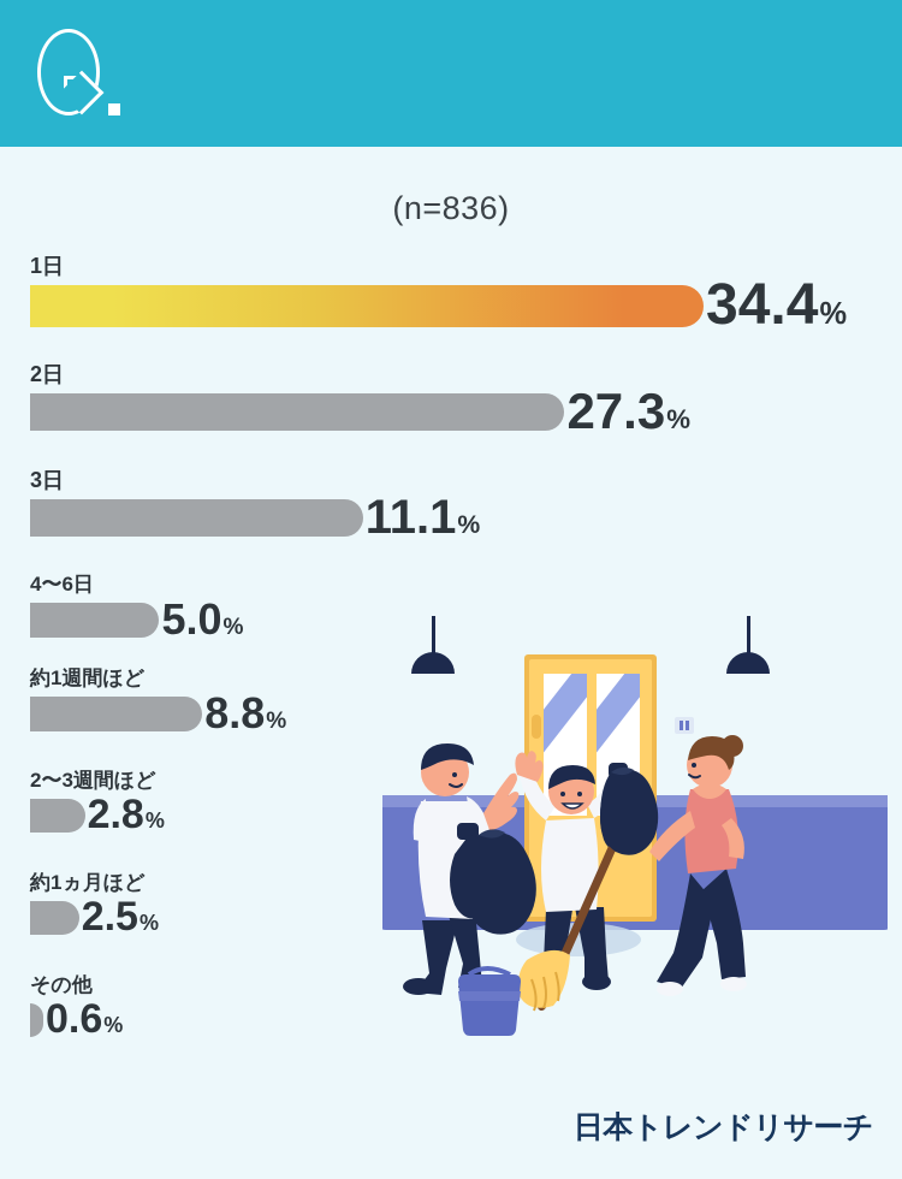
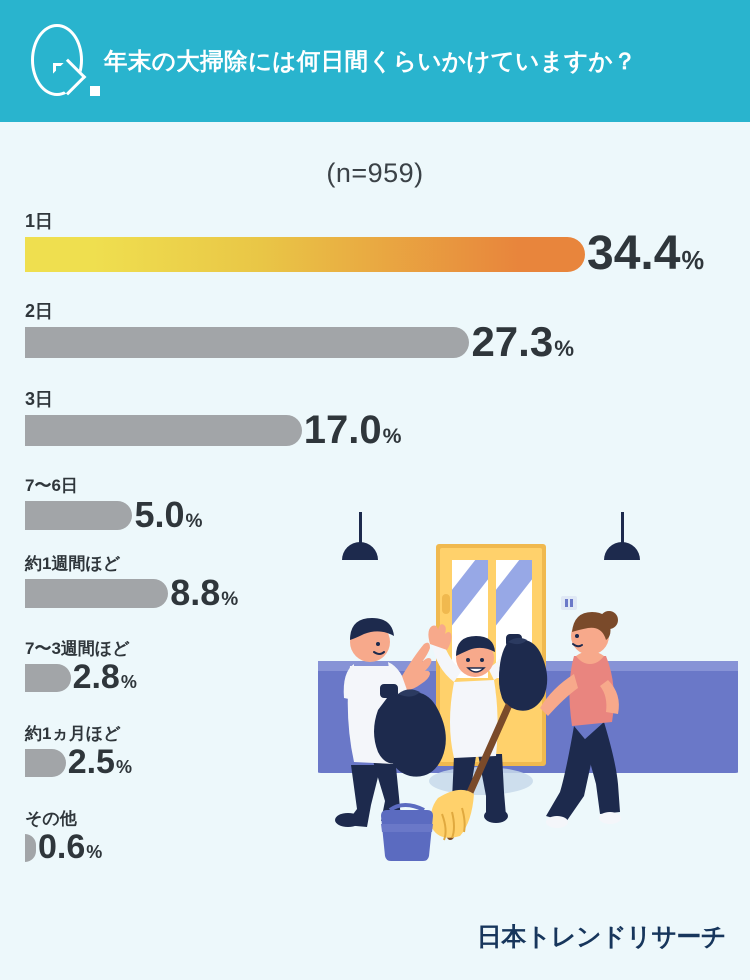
+ 年末の大掃除には何日間くらいかけていますか？
- (n=836)
+ (n=959)
  1日
  34.4%
  2日
  27.3%
  3日
- 11.1%
+ 17.0%
- 4〜6日
+ 7〜6日
  5.0%
  約1週間ほど
  8.8%
- 2〜3週間ほど
+ 7〜3週間ほど
  2.8%
  約1ヵ月ほど
  2.5%
  その他
  0.6%
  日本トレンドリサーチ
